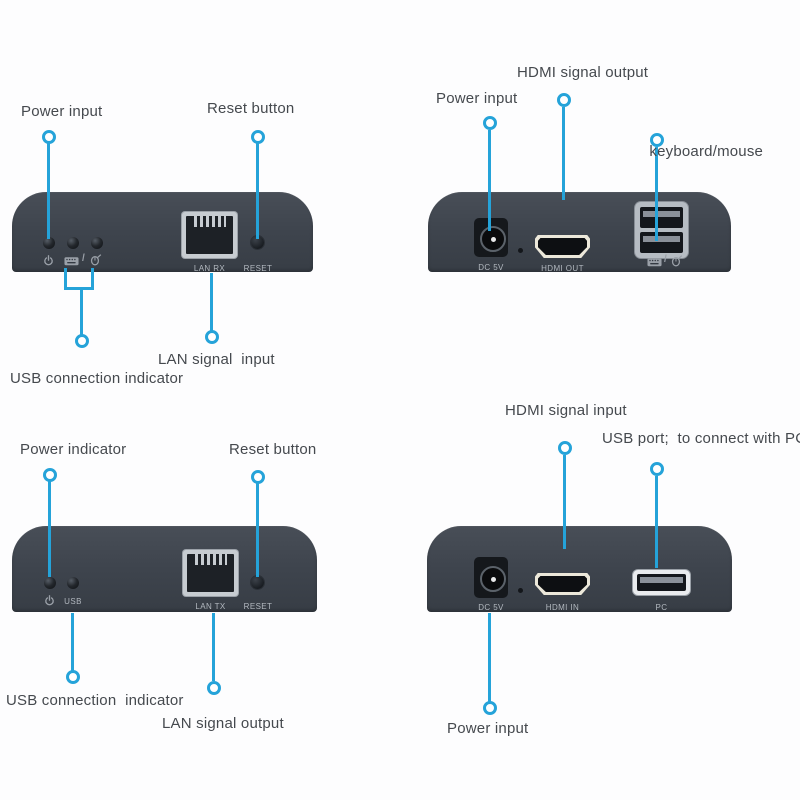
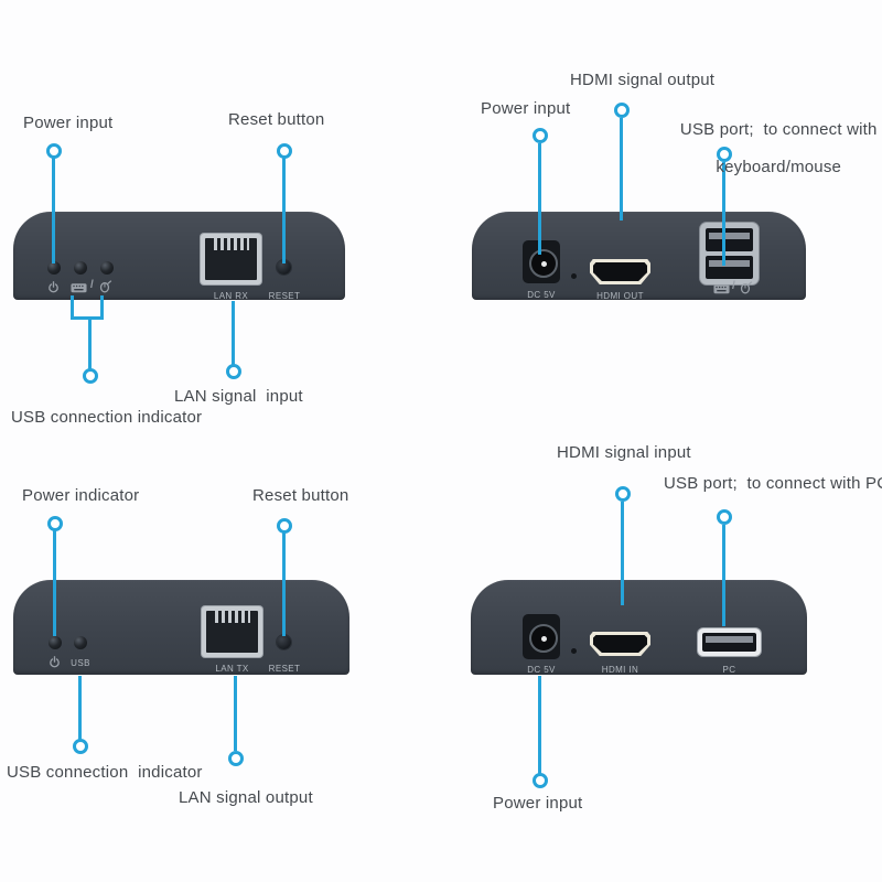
  Power input
  Reset button
  /
  LAN RX
  RESET
  USB connection indicator
  LAN signal input
  HDMI signal output
  Power input
+ USB port; to connect with
  keyboard/mouse
  DC 5V
  HDMI OUT
  /
  Power indicator
  Reset button
  USB
  LAN TX
  RESET
  USB connection indicator
  LAN signal output
  HDMI signal input
  USB port; to connect with P
  DC 5V
  HDMI IN
  PC
  Power input
